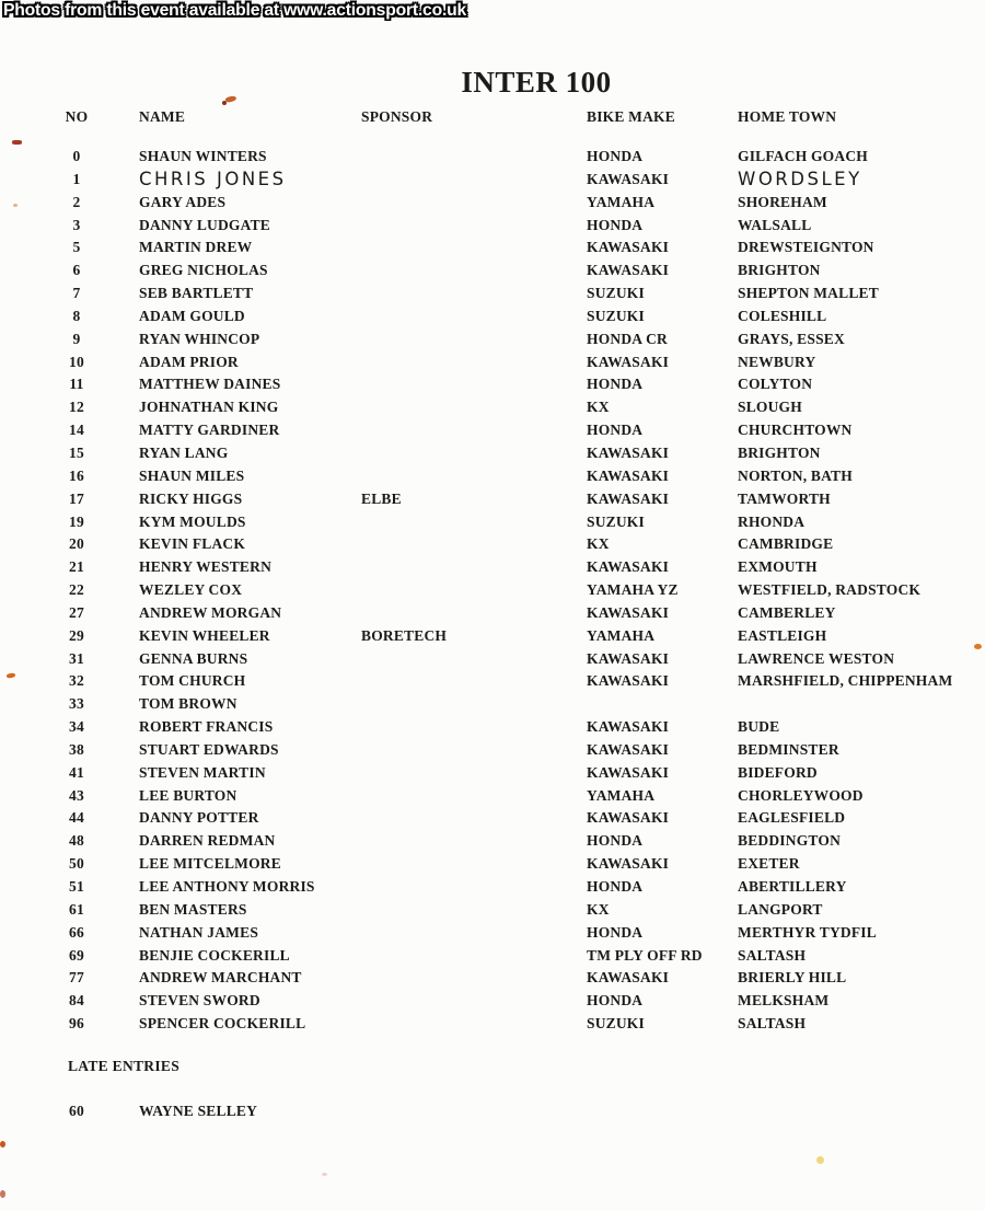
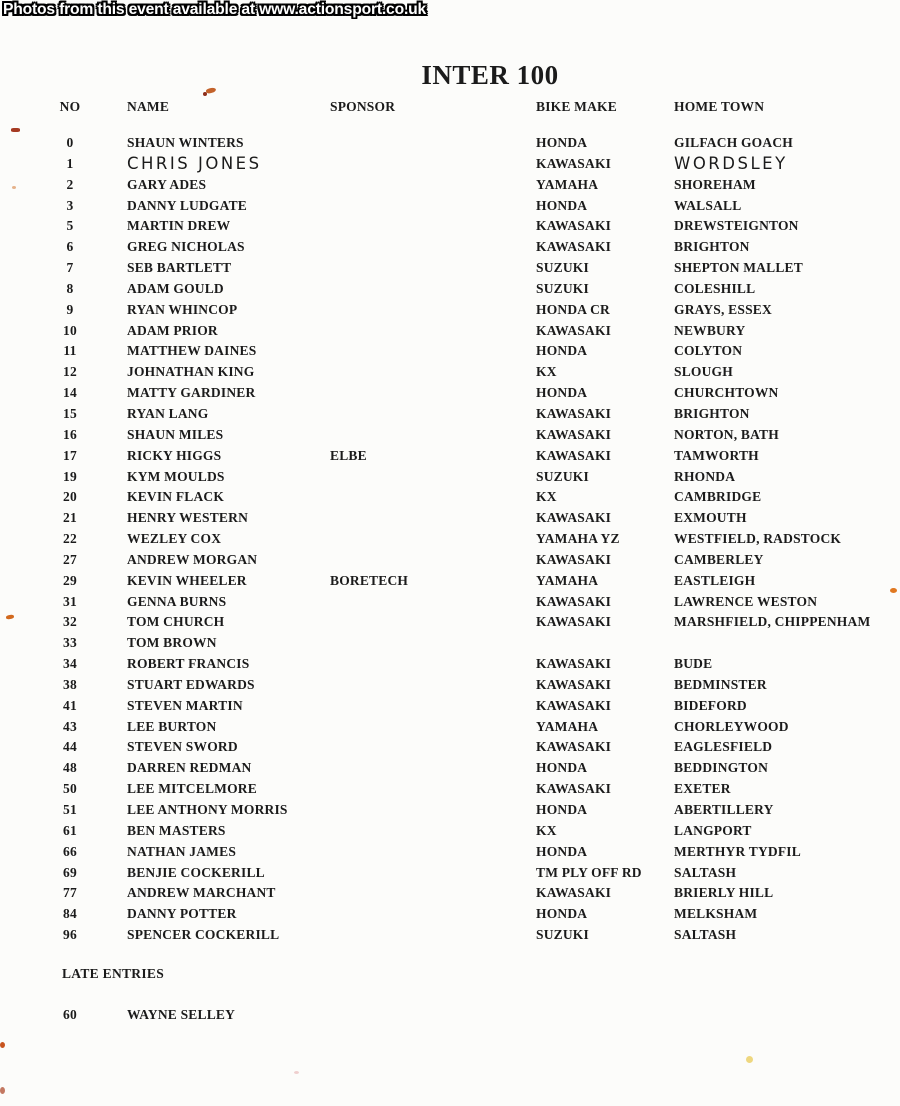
  Photos from this event available at www.actionsport.co.uk
  INTER 100
  NO
  NAME
  SPONSOR
  BIKE MAKE
  HOME TOWN
  0
  SHAUN WINTERS
  HONDA
  GILFACH GOACH
  1
  CHRIS JONES
  KAWASAKI
  WORDSLEY
  2
  GARY ADES
  YAMAHA
  SHOREHAM
  3
  DANNY LUDGATE
  HONDA
  WALSALL
  5
  MARTIN DREW
  KAWASAKI
  DREWSTEIGNTON
  6
  GREG NICHOLAS
  KAWASAKI
  BRIGHTON
  7
  SEB BARTLETT
  SUZUKI
  SHEPTON MALLET
  8
  ADAM GOULD
  SUZUKI
  COLESHILL
  9
  RYAN WHINCOP
  HONDA CR
  GRAYS, ESSEX
  10
  ADAM PRIOR
  KAWASAKI
  NEWBURY
  11
  MATTHEW DAINES
  HONDA
  COLYTON
  12
  JOHNATHAN KING
  KX
  SLOUGH
  14
  MATTY GARDINER
  HONDA
  CHURCHTOWN
  15
  RYAN LANG
  KAWASAKI
  BRIGHTON
  16
  SHAUN MILES
  KAWASAKI
  NORTON, BATH
  17
  RICKY HIGGS
  ELBE
  KAWASAKI
  TAMWORTH
  19
  KYM MOULDS
  SUZUKI
  RHONDA
  20
  KEVIN FLACK
  KX
  CAMBRIDGE
  21
  HENRY WESTERN
  KAWASAKI
  EXMOUTH
  22
  WEZLEY COX
  YAMAHA YZ
  WESTFIELD, RADSTOCK
  27
  ANDREW MORGAN
  KAWASAKI
  CAMBERLEY
  29
  KEVIN WHEELER
  BORETECH
  YAMAHA
  EASTLEIGH
  31
  GENNA BURNS
  KAWASAKI
  LAWRENCE WESTON
  32
  TOM CHURCH
  KAWASAKI
  MARSHFIELD, CHIPPENHAM
  33
  TOM BROWN
  34
  ROBERT FRANCIS
  KAWASAKI
  BUDE
  38
  STUART EDWARDS
  KAWASAKI
  BEDMINSTER
  41
  STEVEN MARTIN
  KAWASAKI
  BIDEFORD
  43
  LEE BURTON
  YAMAHA
  CHORLEYWOOD
  44
- DANNY POTTER
+ STEVEN SWORD
  KAWASAKI
  EAGLESFIELD
  48
  DARREN REDMAN
  HONDA
  BEDDINGTON
  50
  LEE MITCELMORE
  KAWASAKI
  EXETER
  51
  LEE ANTHONY MORRIS
  HONDA
  ABERTILLERY
  61
  BEN MASTERS
  KX
  LANGPORT
  66
  NATHAN JAMES
  HONDA
  MERTHYR TYDFIL
  69
  BENJIE COCKERILL
  TM PLY OFF RD
  SALTASH
  77
  ANDREW MARCHANT
  KAWASAKI
  BRIERLY HILL
  84
- STEVEN SWORD
+ DANNY POTTER
  HONDA
  MELKSHAM
  96
  SPENCER COCKERILL
  SUZUKI
  SALTASH
  LATE ENTRIES
  60
  WAYNE SELLEY
